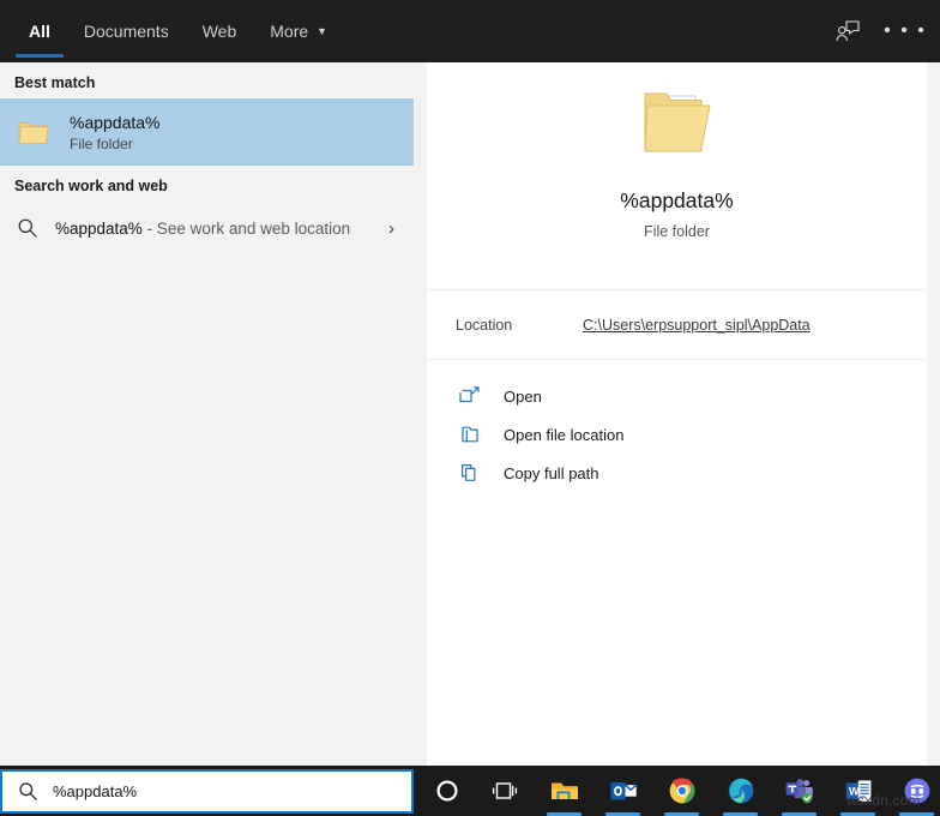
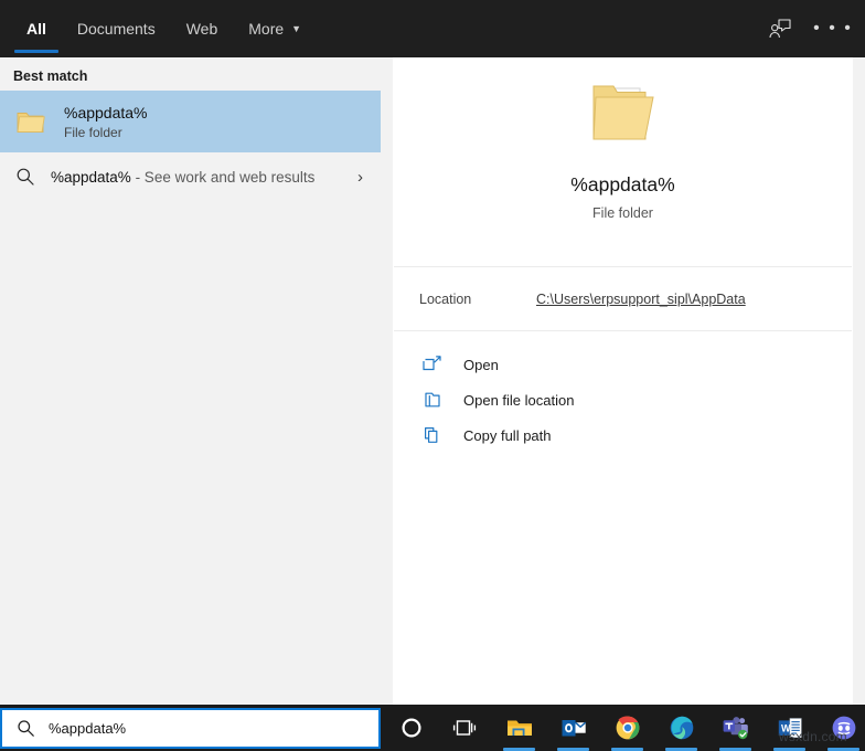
  All
  Documents
  Web
  More
  ▼
  • • •
  Best match
  %appdata%
  File folder
- Search work and web
- %appdata% - See work and web location
+ %appdata% - See work and web results
  ›
  %appdata%
  File folder
  Location
  C:\Users\erpsupport_sipl\AppData
  Open
  Open file location
  Copy full path
  %appdata%
  W
  wsxdn.com
